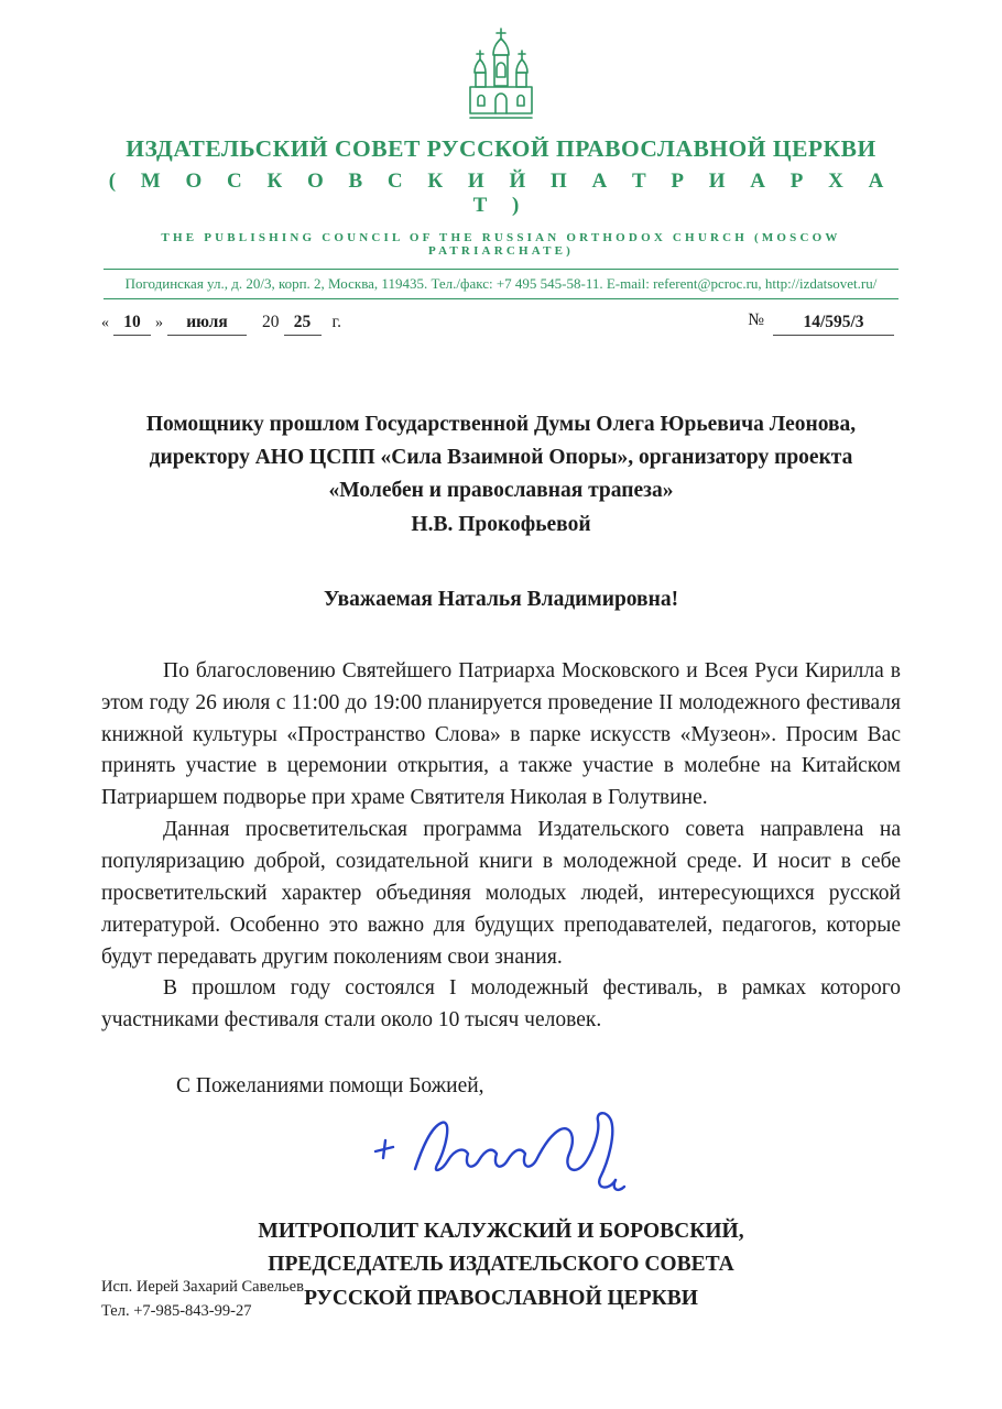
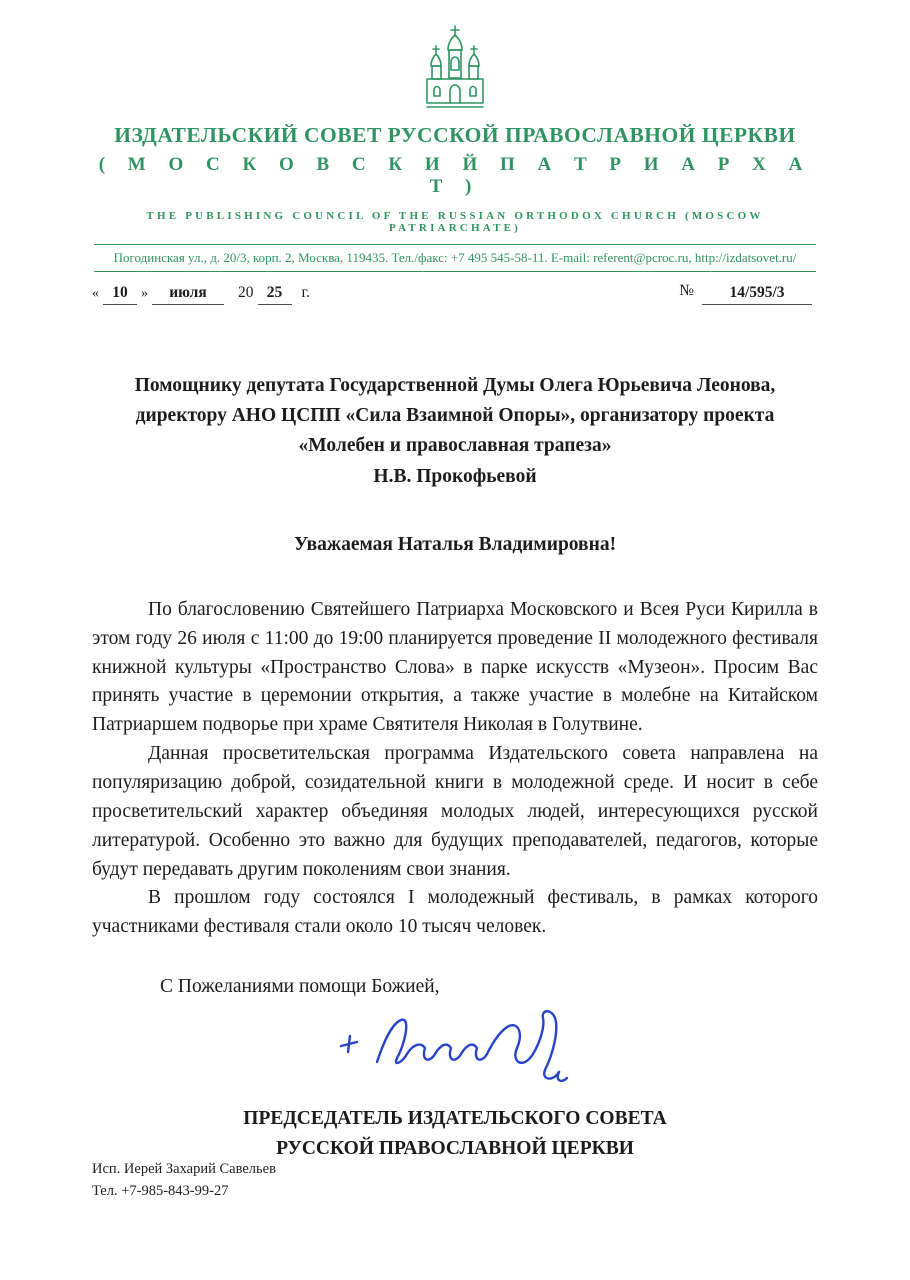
  ИЗДАТЕЛЬСКИЙ СОВЕТ РУССКОЙ ПРАВОСЛАВНОЙ ЦЕРКВИ
  ( М О С К О В С К И Й П А Т Р И А Р Х А Т )
  THE PUBLISHING COUNCIL OF THE RUSSIAN ORTHODOX CHURCH (MOSCOW PATRIARCHATE)
  Погодинская ул., д. 20/3, корп. 2, Москва, 119435. Тел./факс: +7 495 545-58-11. E-mail: referent@pcroc.ru, http://izdatsovet.ru/
  «
  10
  »
  июля
  20
  25
  г.
  №
  14/595/3
- Помощнику прошлом Государственной Думы Олега Юрьевича Леонова,
+ Помощнику депутата Государственной Думы Олега Юрьевича Леонова,
  директору АНО ЦСПП «Сила Взаимной Опоры», организатору проекта
  «Молебен и православная трапеза»
  Н.В. Прокофьевой
  Уважаемая Наталья Владимировна!
  По благословению Святейшего Патриарха Московского и Всея Руси Кирилла в этом году 26 июля с 11:00 до 19:00 планируется проведение II молодежного фестиваля книжной культуры «Пространство Слова» в парке искусств «Музеон». Просим Вас принять участие в церемонии открытия, а также участие в молебне на Китайском Патриаршем подворье при храме Святителя Николая в Голутвине.
  Данная просветительская программа Издательского совета направлена на популяризацию доброй, созидательной книги в молодежной среде. И носит в себе просветительский характер объединяя молодых людей, интересующихся русской литературой. Особенно это важно для будущих преподавателей, педагогов, которые будут передавать другим поколениям свои знания.
  В прошлом году состоялся I молодежный фестиваль, в рамках которого участниками фестиваля стали около 10 тысяч человек.
  С Пожеланиями помощи Божией,
- МИТРОПОЛИТ КАЛУЖСКИЙ И БОРОВСКИЙ,
  ПРЕДСЕДАТЕЛЬ ИЗДАТЕЛЬСКОГО СОВЕТА
  РУССКОЙ ПРАВОСЛАВНОЙ ЦЕРКВИ
  Исп. Иерей Захарий Савельев
  Тел. +7-985-843-99-27
